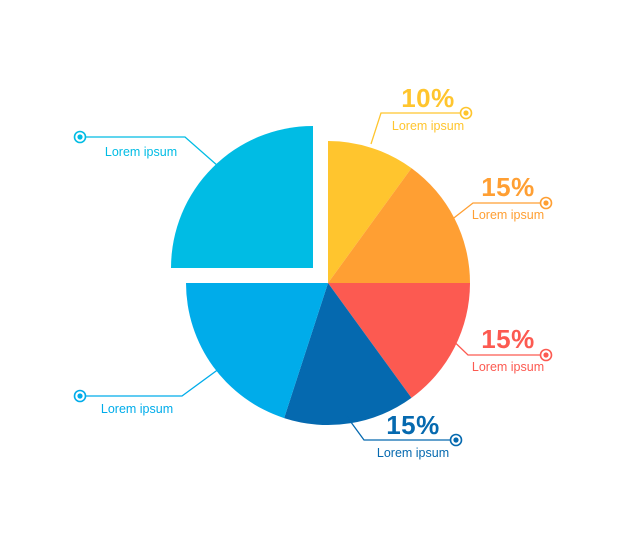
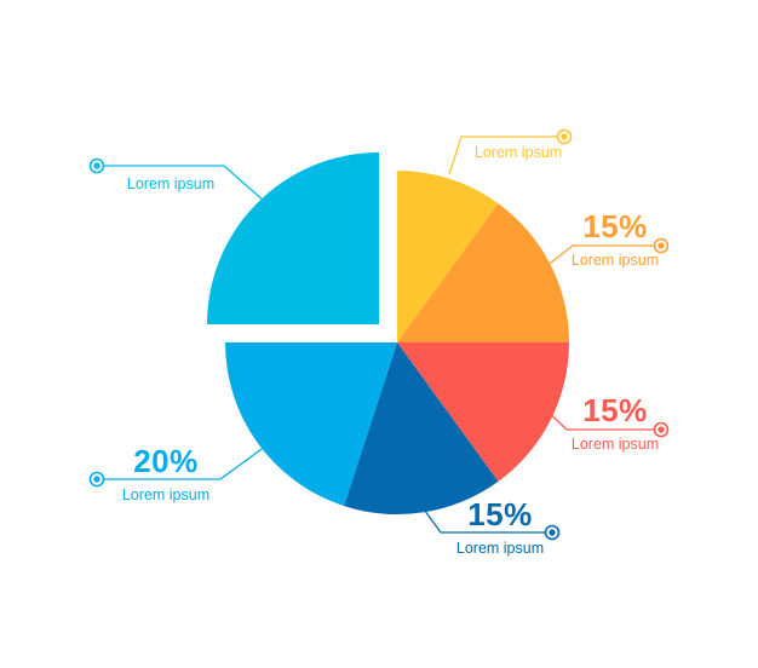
  Lorem ipsum
- 10%
  Lorem ipsum
  15%
  Lorem ipsum
  15%
  Lorem ipsum
  15%
  Lorem ipsum
+ 20%
  Lorem ipsum
